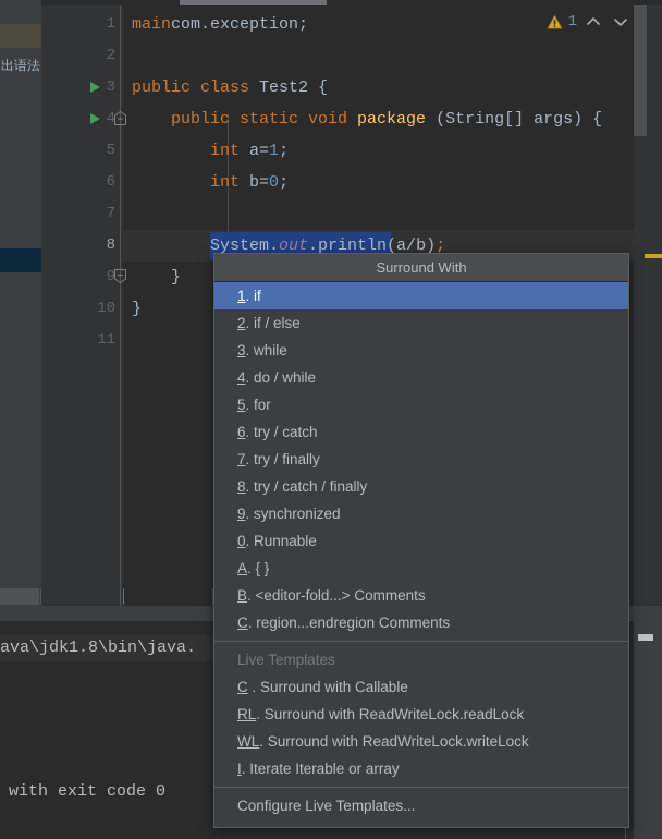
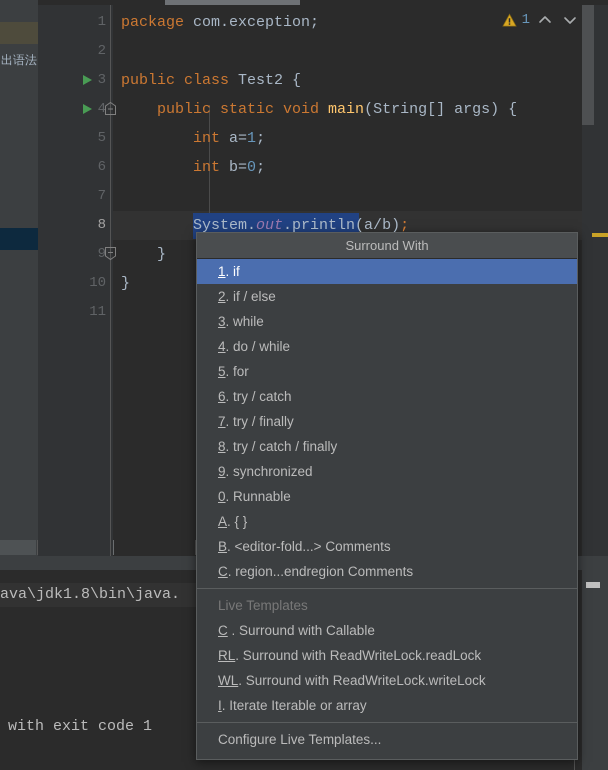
  出语法
- maincom.exception;
+ package com.exception;
  public class Test2 {
- public static void package (String[] args) {
+ public static void main(String[] args) {
  int a=1;
  int b=0;
  System.out.println(a/b);
  }
  }
  1
  1
  2
  3
  4
  5
  6
  7
  8
  9
  10
  11
  ava\jdk1.8\bin\java.
- with exit code 0
+ with exit code 1
  Surround With
  1. if
  2. if / else
  3. while
  4. do / while
  5. for
  6. try / catch
  7. try / finally
  8. try / catch / finally
  9. synchronized
  0. Runnable
  A. { }
  B. <editor-fold...> Comments
  C. region...endregion Comments
  Live Templates
  C . Surround with Callable
  RL. Surround with ReadWriteLock.readLock
  WL. Surround with ReadWriteLock.writeLock
  I. Iterate Iterable or array
  Configure Live Templates...
